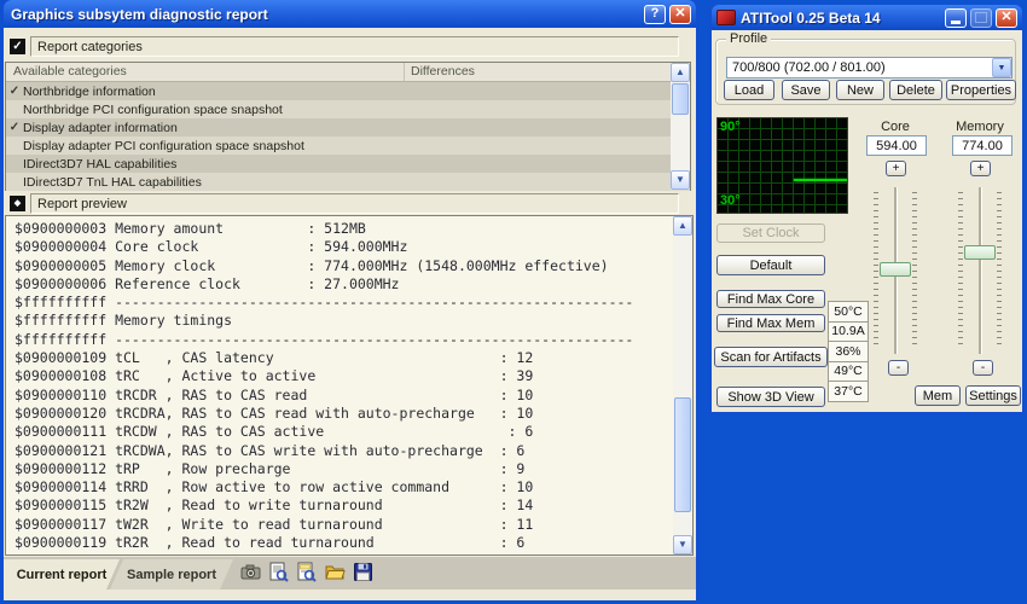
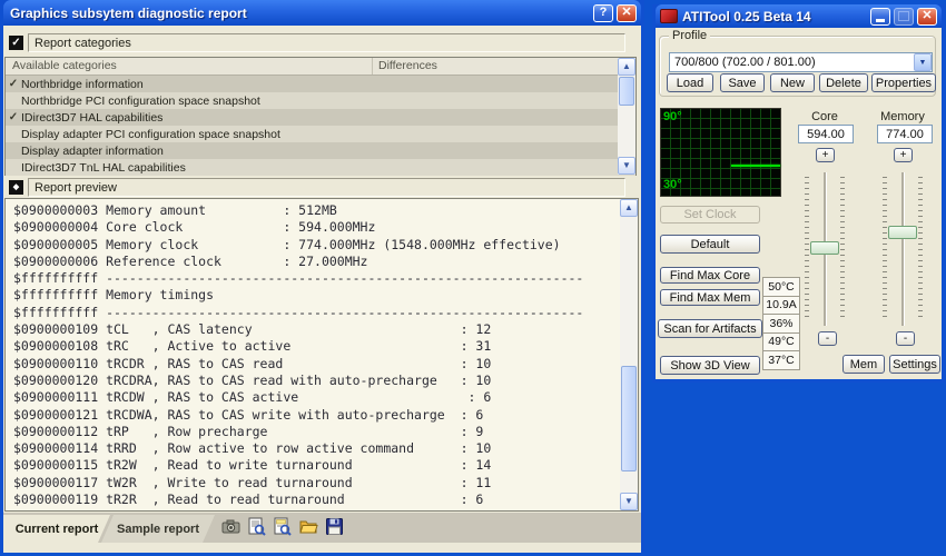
  Graphics subsytem diagnostic report
  ?
  ✕
  ✓
  Report categories
  Available categories
  Differences
  ✓
  Northbridge information
  Northbridge PCI configuration space snapshot
  ✓
- Display adapter information
+ IDirect3D7 HAL capabilities
  Display adapter PCI configuration space snapshot
- IDirect3D7 HAL capabilities
+ Display adapter information
  IDirect3D7 TnL HAL capabilities
  ▲
  ▼
  Report preview
  $0900000003 Memory amount : 512MB
  $0900000004 Core clock : 594.000MHz
  $0900000005 Memory clock : 774.000MHz (1548.000MHz effective)
  $0900000006 Reference clock : 27.000MHz
  $ffffffffff --------------------------------------------------------------
  $ffffffffff Memory timings
  $ffffffffff --------------------------------------------------------------
  $0900000109 tCL , CAS latency : 12
- $0900000108 tRC , Active to active : 39
+ $0900000108 tRC , Active to active : 31
  $0900000110 tRCDR , RAS to CAS read : 10
  $0900000120 tRCDRA, RAS to CAS read with auto-precharge : 10
  $0900000111 tRCDW , RAS to CAS active : 6
  $0900000121 tRCDWA, RAS to CAS write with auto-precharge : 6
  $0900000112 tRP , Row precharge : 9
  $0900000114 tRRD , Row active to row active command : 10
  $0900000115 tR2W , Read to write turnaround : 14
  $0900000117 tW2R , Write to read turnaround : 11
  $0900000119 tR2R , Read to read turnaround : 6
  ▲
  ▼
  Current report
  Sample report
  ATITool 0.25 Beta 14
  ✕
  Profile
  700/800 (702.00 / 801.00)
  Load
  Save
  New
  Delete
  Properties
  90°
  30°
  Core
  Memory
  594.00
  774.00
  +
  +
  -
  -
  Set Clock
  Default
  Find Max Core
  Find Max Mem
  Scan for Artifacts
  Show 3D View
  50°C
  10.9A
  36%
  49°C
  37°C
  Mem
  Settings
